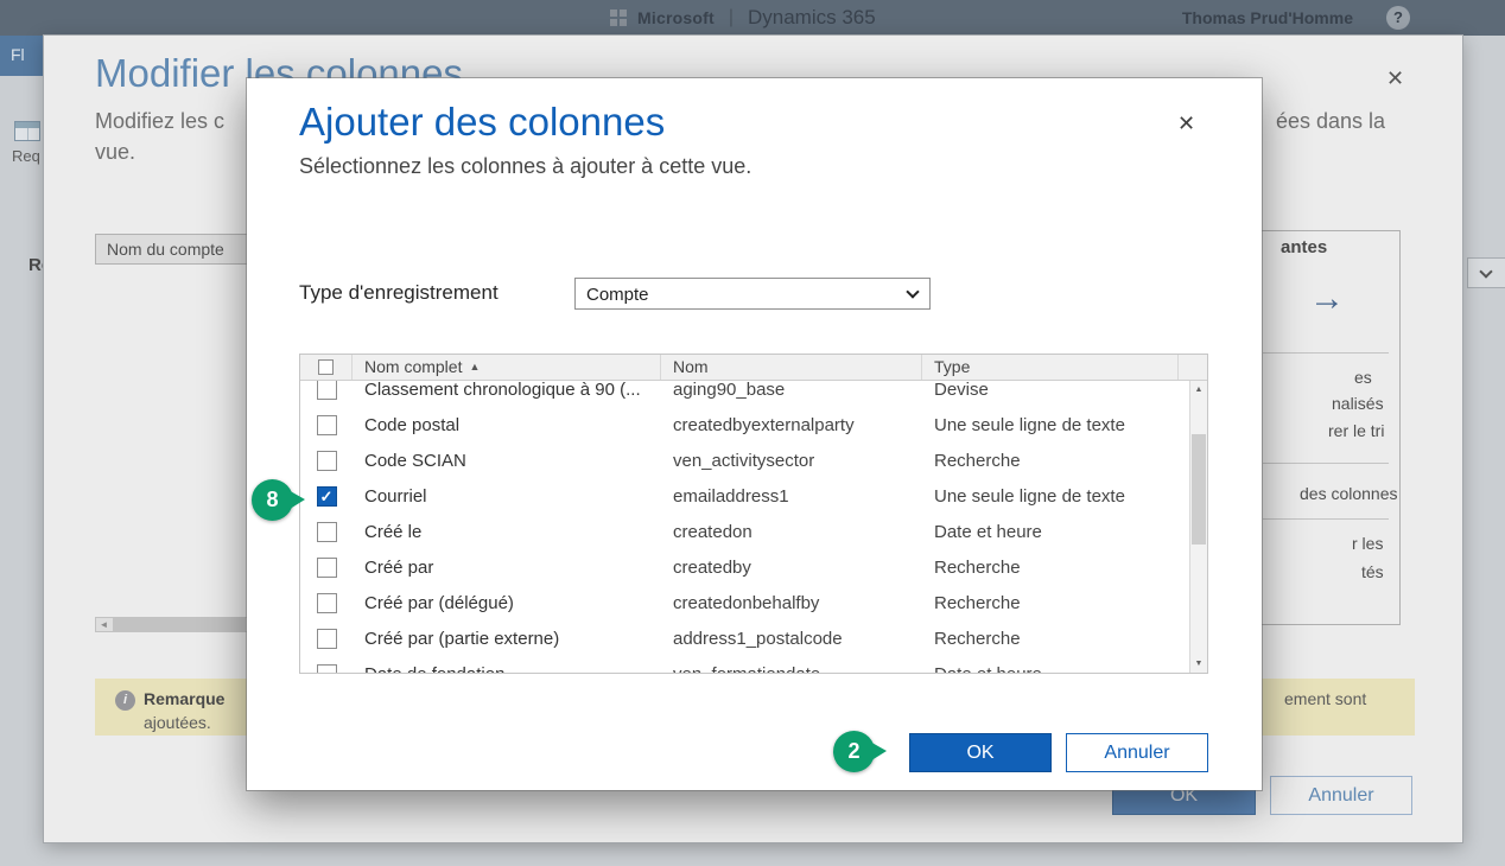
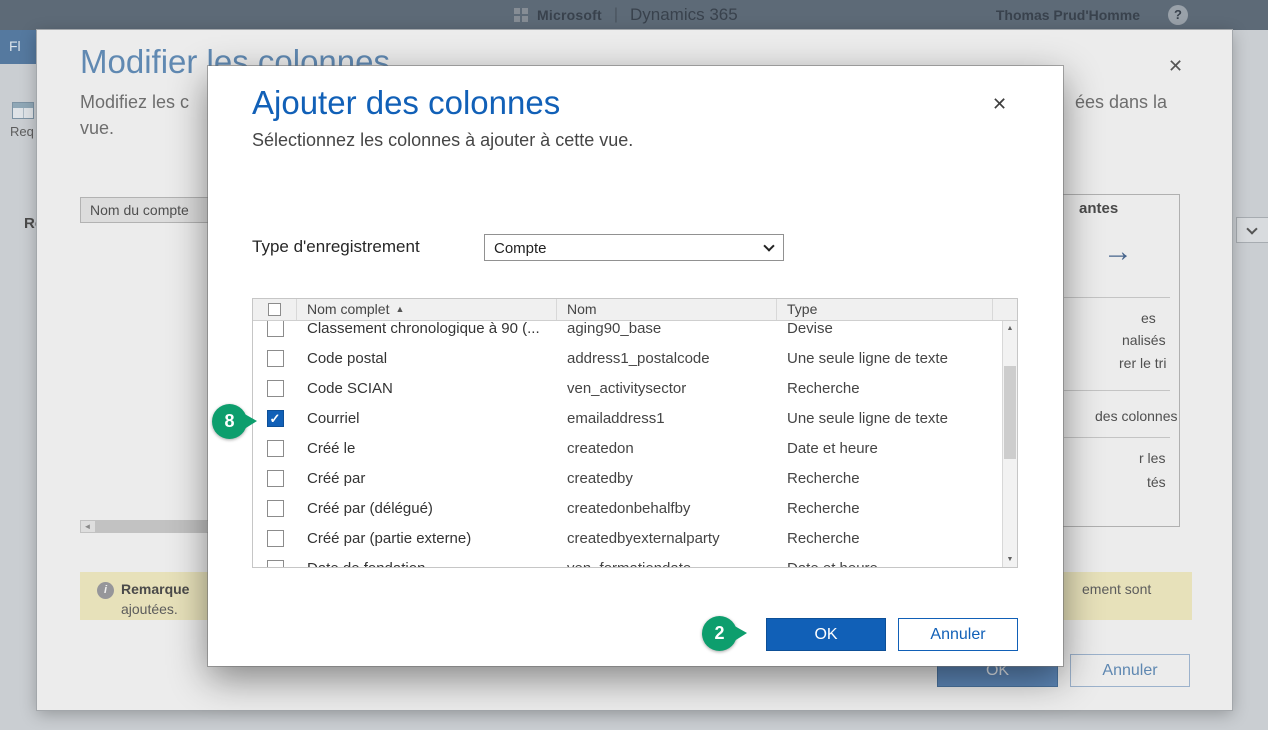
  Microsoft
  Dynamics 365
  Thomas Prud'Homme
  ?
  Fl
  Req
  Modifier les colonnes
  ✕
  Modifiez les c
  ées dans la
  vue.
  Nom du compte
  antes
  →
  es
  nalisés
  rer le tri
  des colonnes
  r les
  tés
  ◄
  i
  Remarque
  ajoutées.
  ement sont
  OK
  Annuler
  Ajouter des colonnes
  ✕
  Sélectionnez les colonnes à ajouter à cette vue.
  Type d'enregistrement
  Compte
  Nom complet ▲
  Nom
  Type
  Classement chronologique à 90 (...
  aging90_base
  Devise
  Code postal
- createdbyexternalparty
+ address1_postalcode
  Une seule ligne de texte
  Code SCIAN
  ven_activitysector
  Recherche
  ✓
  Courriel
  emailaddress1
  Une seule ligne de texte
  Créé le
  createdon
  Date et heure
  Créé par
  createdby
  Recherche
  Créé par (délégué)
  createdonbehalfby
  Recherche
  Créé par (partie externe)
- address1_postalcode
+ createdbyexternalparty
  Recherche
  OK
  Annuler
  8
  2
